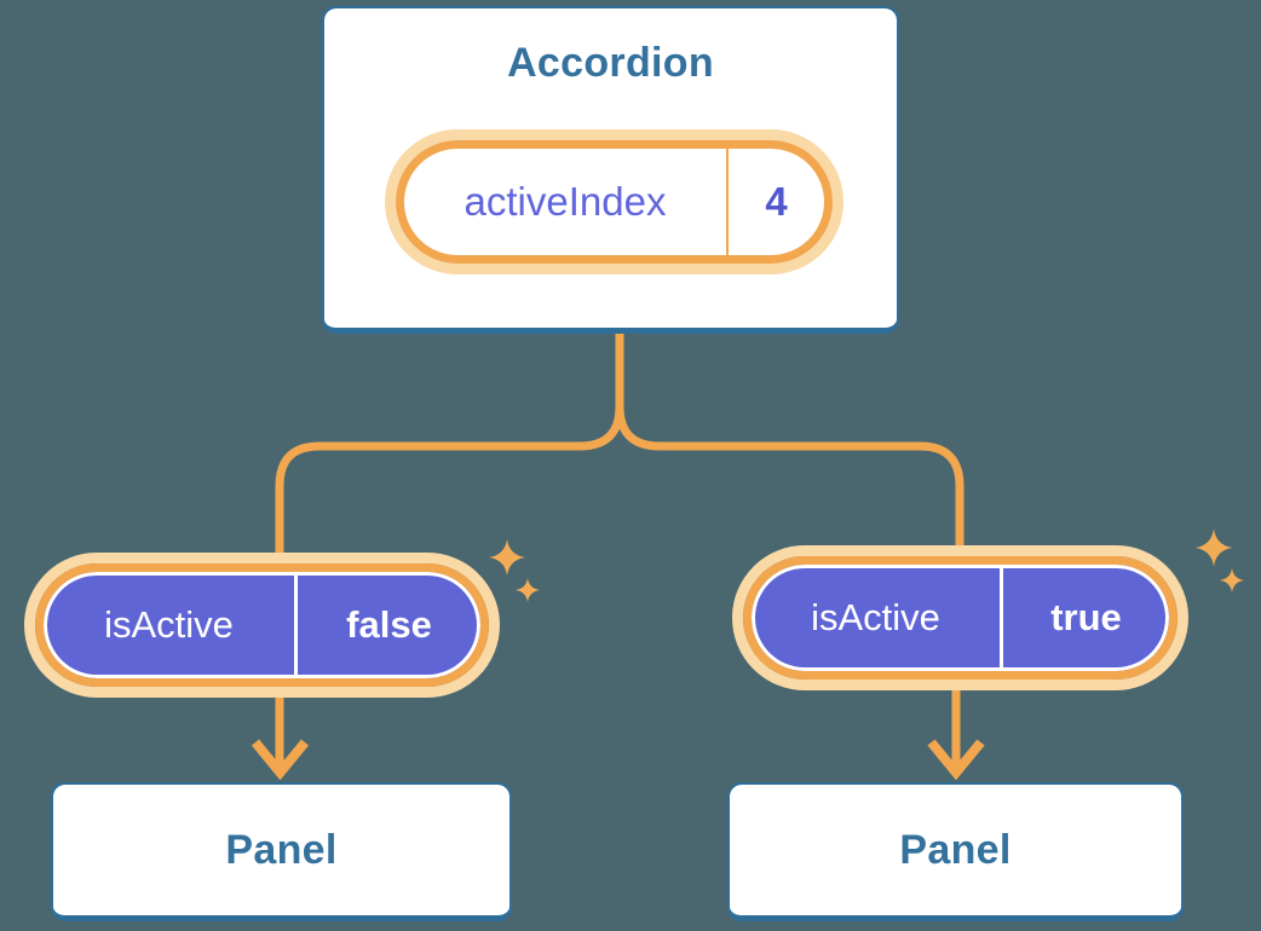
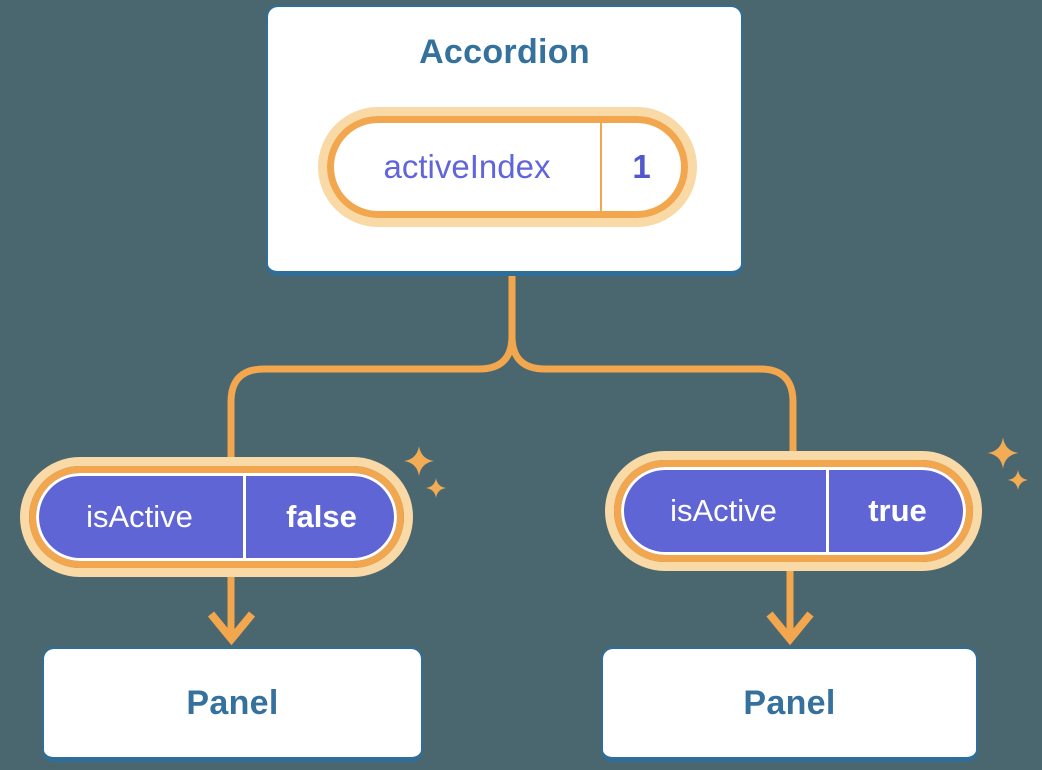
  Accordion
  activeIndex
- 4
+ 1
  isActive
  false
  isActive
  true
  Panel
  Panel
